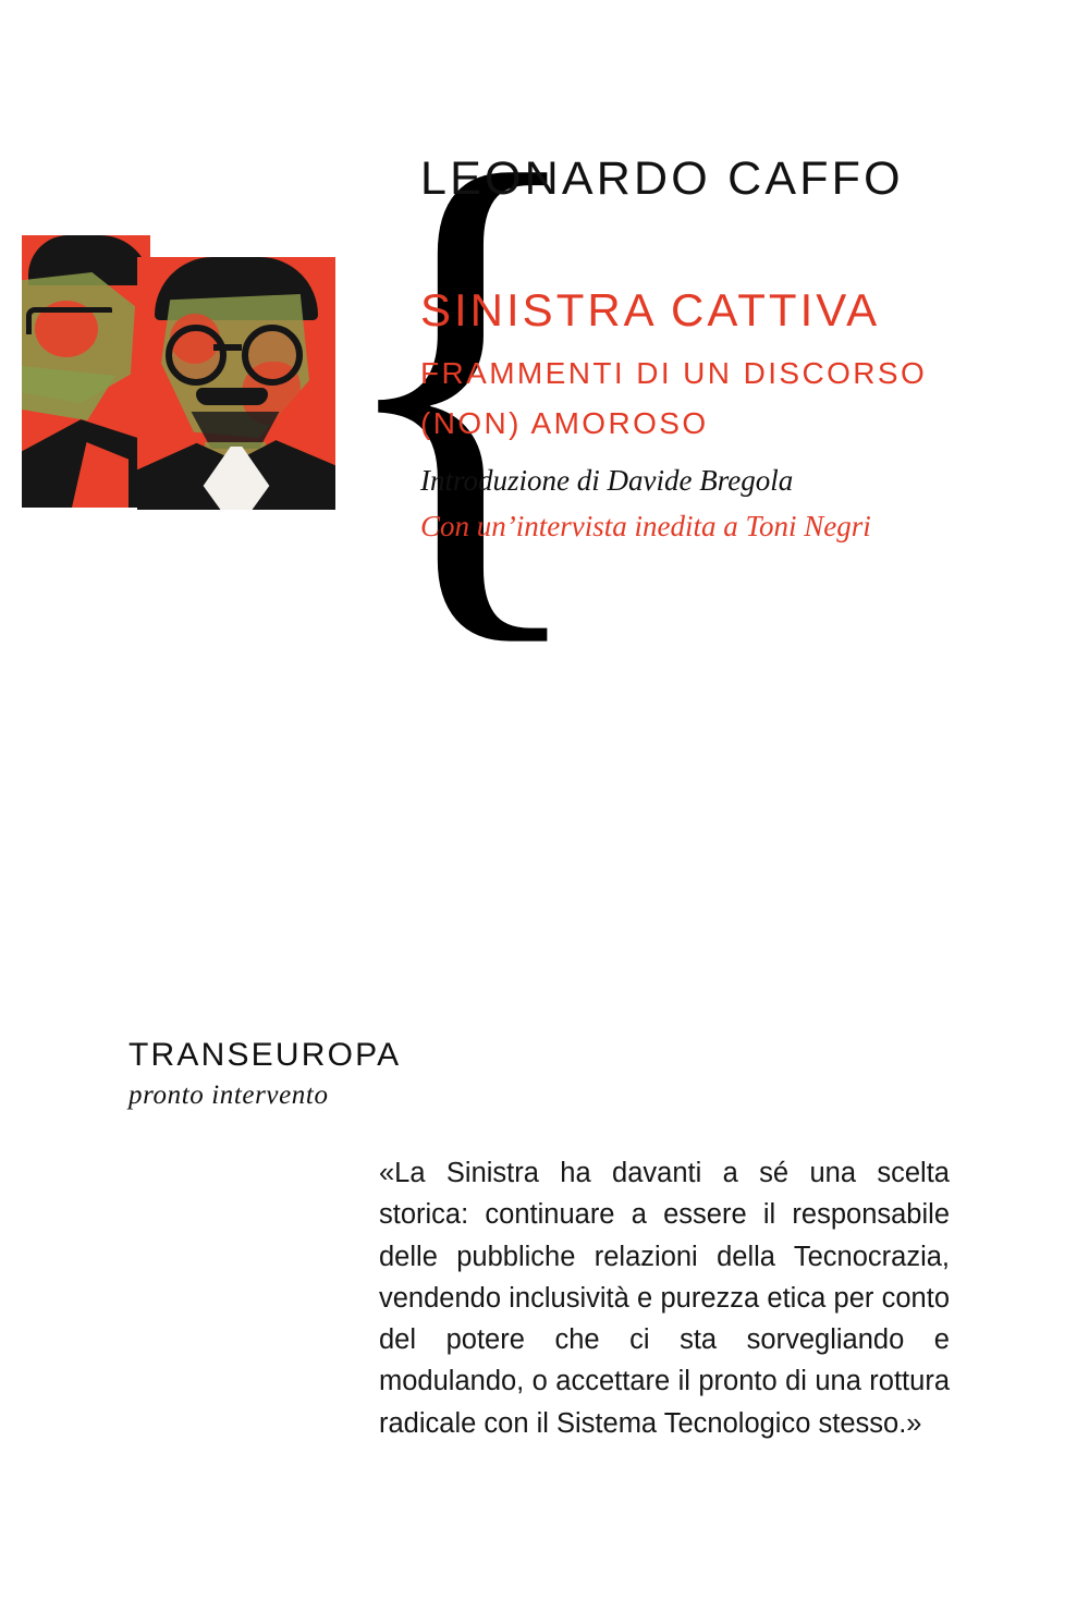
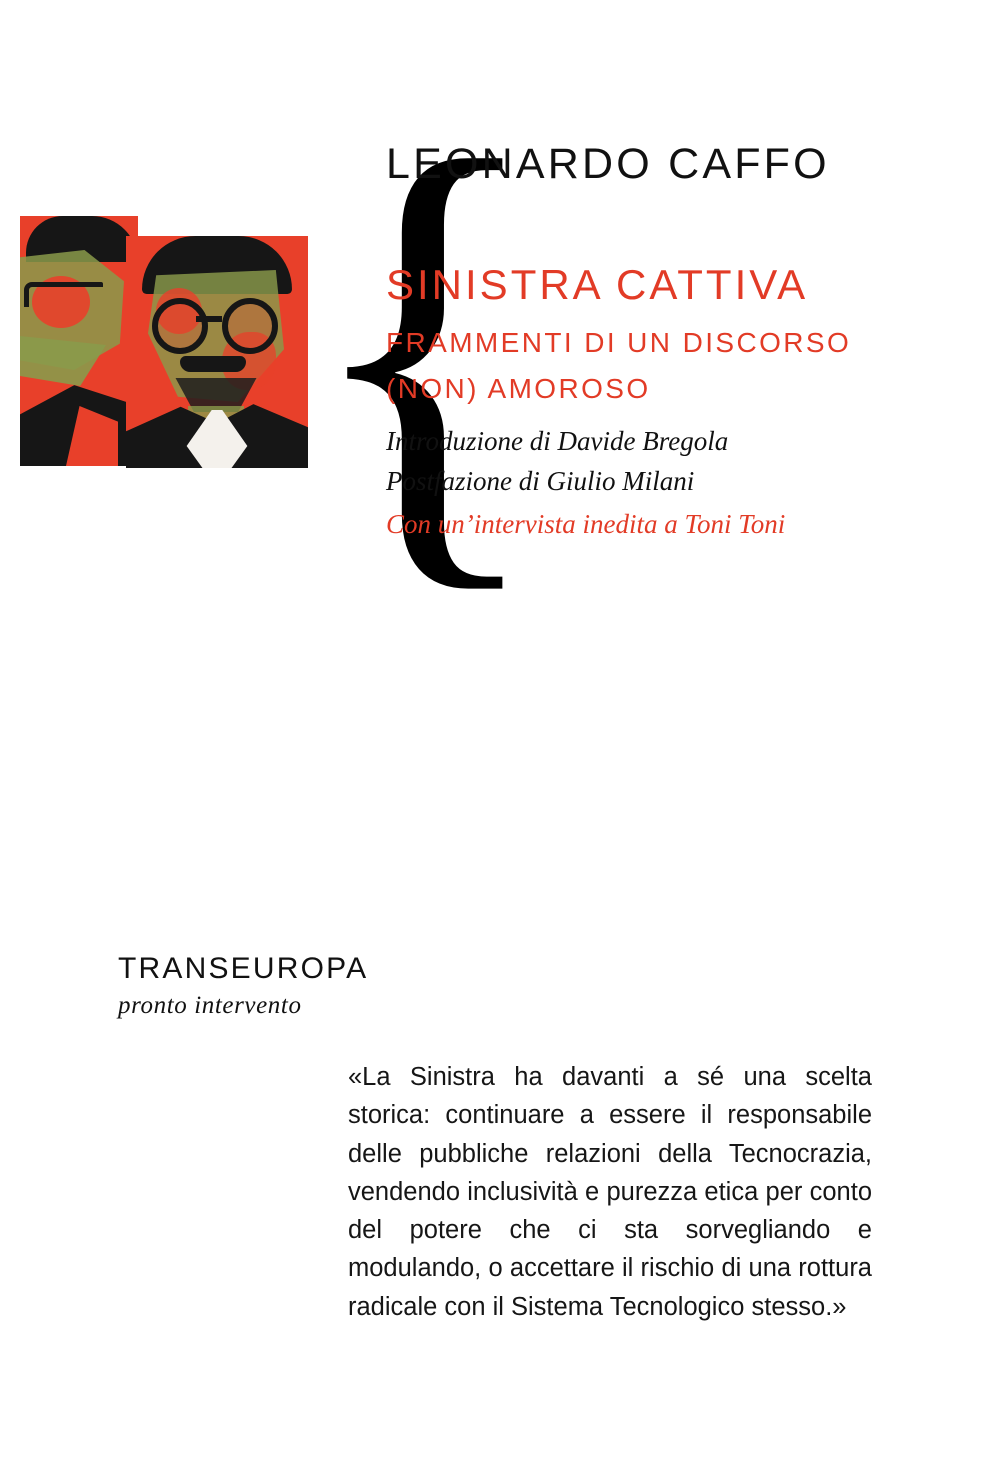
  LEONARDO CAFFO
  SINISTRA CATTIVA
  FRAMMENTI DI UN DISCORSO
  (NON) AMOROSO
  Introduzione di Davide Bregola
+ Postfazione di Giulio Milani
- Con un’intervista inedita a Toni Negri
+ Con un’intervista inedita a Toni Toni
  TRANSEUROPA
  pronto intervento
- «La Sinistra ha davanti a sé una scelta storica: continuare a essere il responsabile delle pubbliche relazioni della Tecnocrazia, vendendo inclusività e purezza etica per conto del potere che ci sta sorvegliando e modulando, o accettare il pronto di una rottura radicale con il Sistema Tecnologico stesso.»
+ «La Sinistra ha davanti a sé una scelta storica: continuare a essere il responsabile delle pubbliche relazioni della Tecnocrazia, vendendo inclusività e purezza etica per conto del potere che ci sta sorvegliando e modulando, o accettare il rischio di una rottura radicale con il Sistema Tecnologico stesso.»
